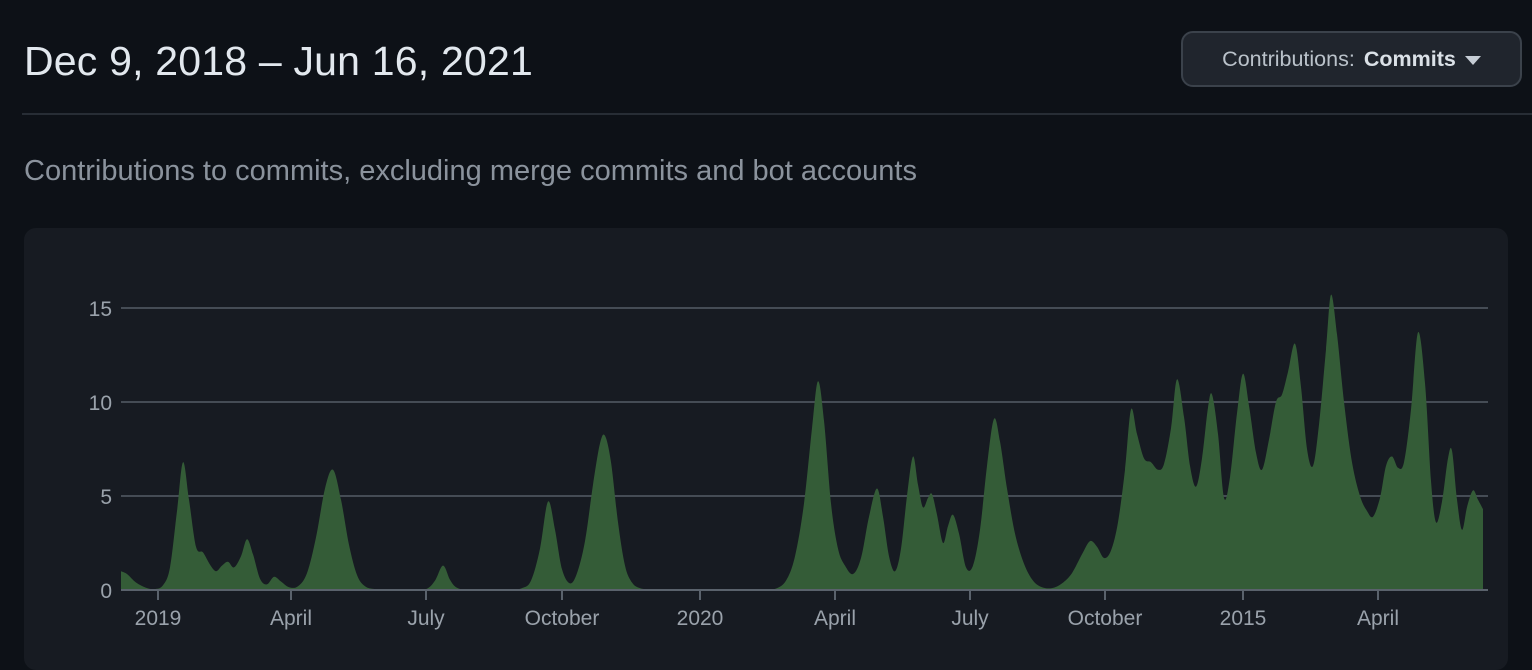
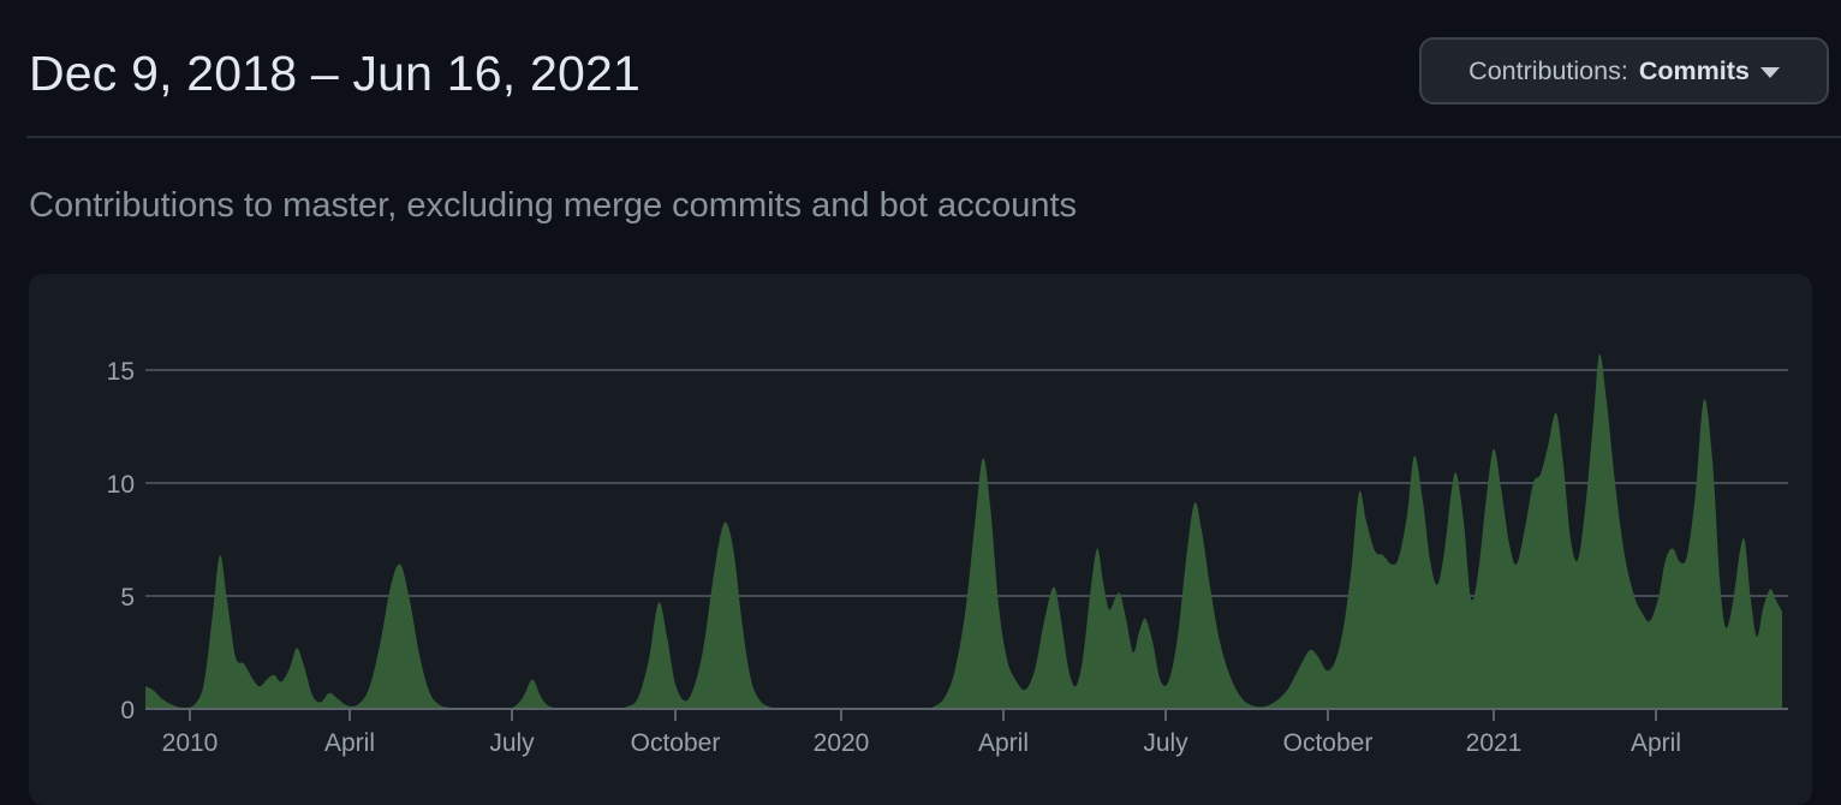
  Dec 9, 2018 – Jun 16, 2021
  Contributions:
  Commits
- Contributions to commits, excluding merge commits and bot accounts
+ Contributions to master, excluding merge commits and bot accounts
  0
  5
  10
  15
- 2019
+ 2010
  April
  July
  October
  2020
  April
  July
  October
- 2015
+ 2021
  April
